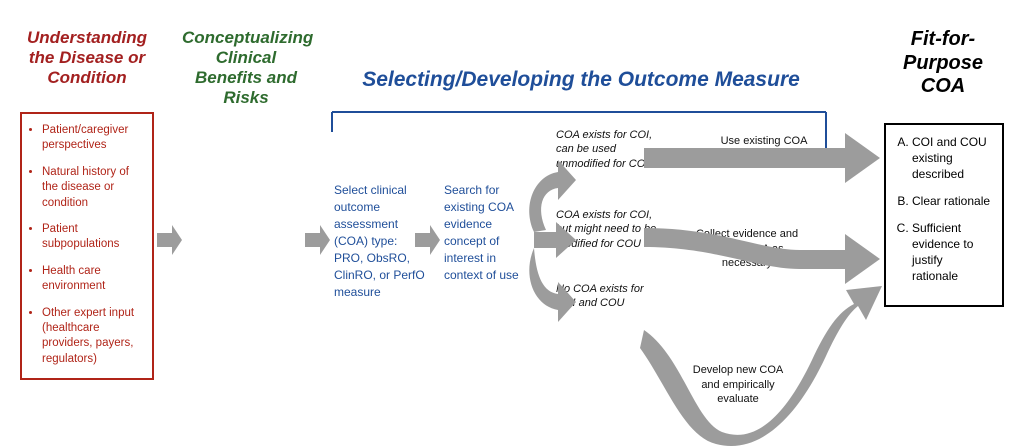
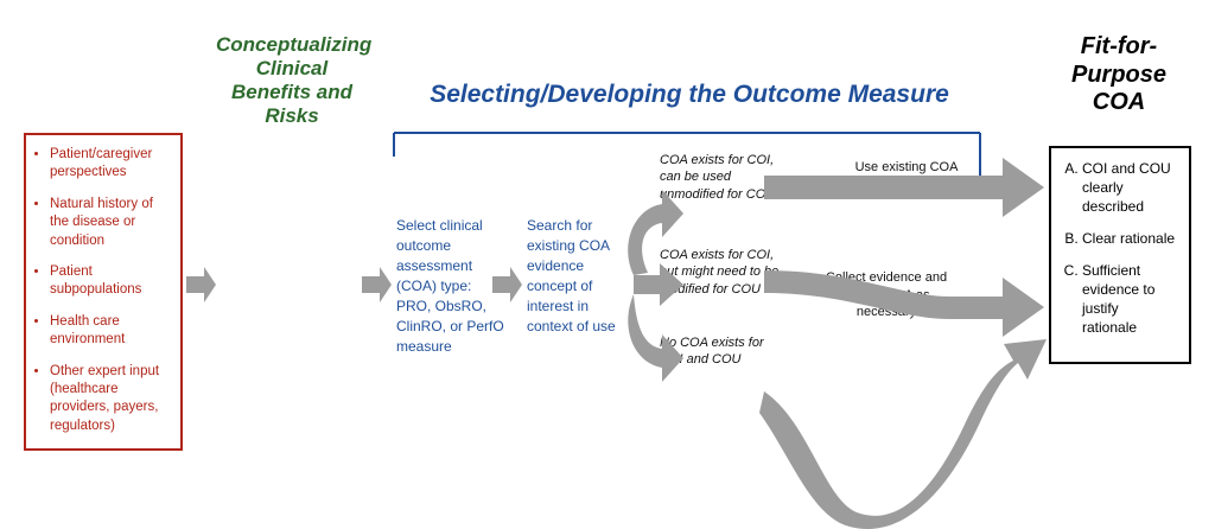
- Understanding the Disease or Condition
  Patient/caregiver perspectives
  Natural history of the disease or condition
  Patient subpopulations
  Health care environment
  Other expert input (healthcare providers, payers, regulators)
  Conceptualizing Clinical Benefits and Risks
  Selecting/Developing the Outcome Measure
  Fit-for-Purpose COA
  Select clinical outcome assessment (COA) type: PRO, ObsRO, ClinRO, or PerfO measure
  Search for existing COA evidence concept of interest in context of use
  COA exists for COI, can be used nmodified for CO
  COA exists for COI, ut might need to dified for COU
  o COA exists for and COU
  Use existing COA
- Develop new COA and empirically evaluate
- COI and COU existing described
+ COI and COU clearly described
  Clear rationale
  Sufficient evidence to justify rationale
